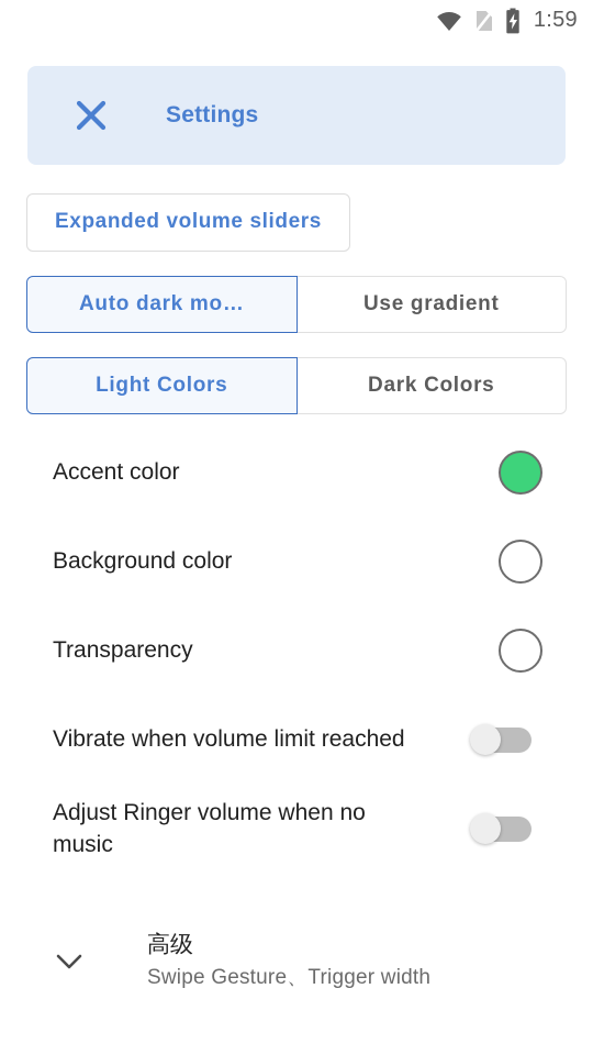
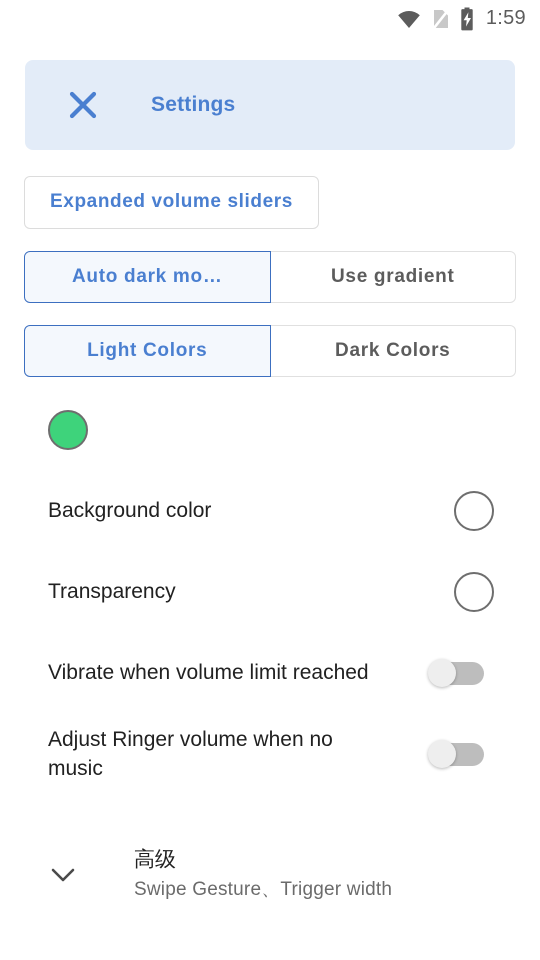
  1:59
  Settings
  Expanded volume sliders
  Auto dark mo…
  Use gradient
  Light Colors
  Dark Colors
- Accent color
  Background color
  Transparency
  Vibrate when volume limit reached
  Adjust Ringer volume when no music
  高级
  Swipe Gesture、Trigger width
